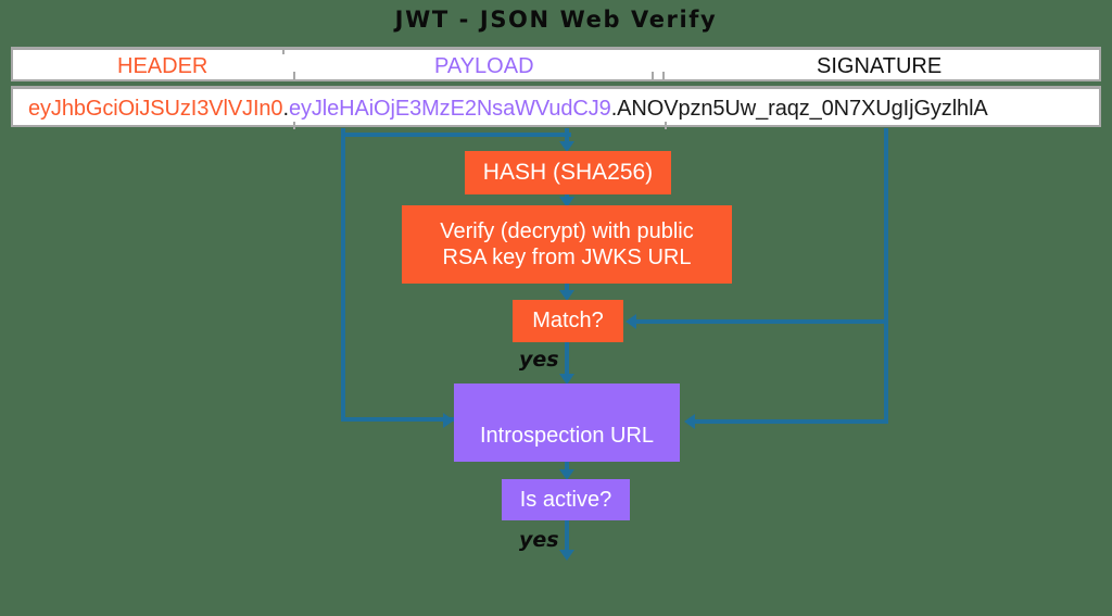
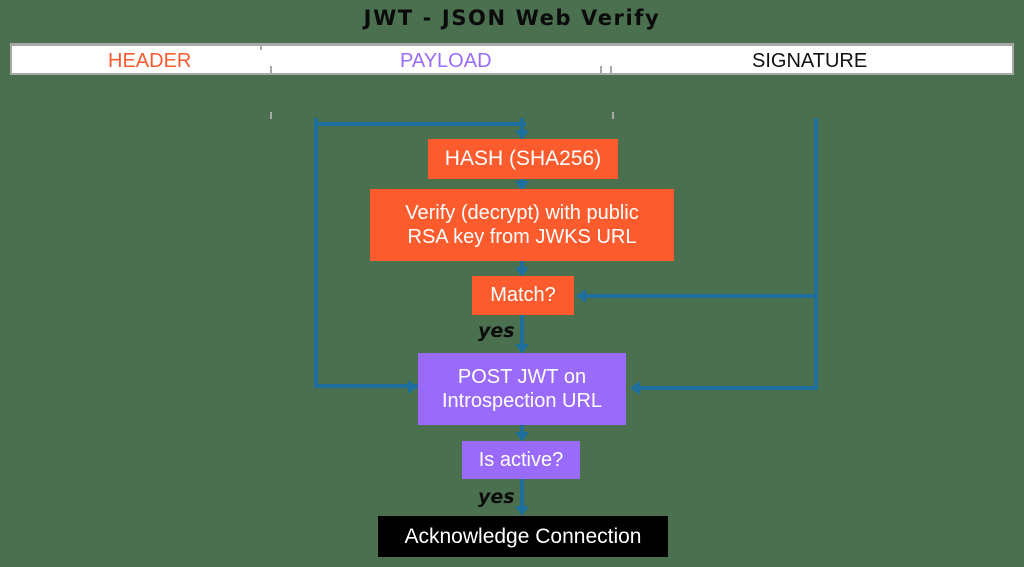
  JWT - JSON Web Verify
  HEADER
  PAYLOAD
  SIGNATURE
- eyJhbGciOiJSUzI3VlVJIn0.eyJleHAiOjE3MzE2NsaWVudCJ9.ANOVpzn5Uw_raqz_0N7XUgIjGyzlhlA
  HASH (SHA256)
  Verify (decrypt) with public
  RSA key from JWKS URL
  Match?
+ POST JWT on
  Introspection URL
  Is active?
+ Acknowledge Connection
  yes
  yes
